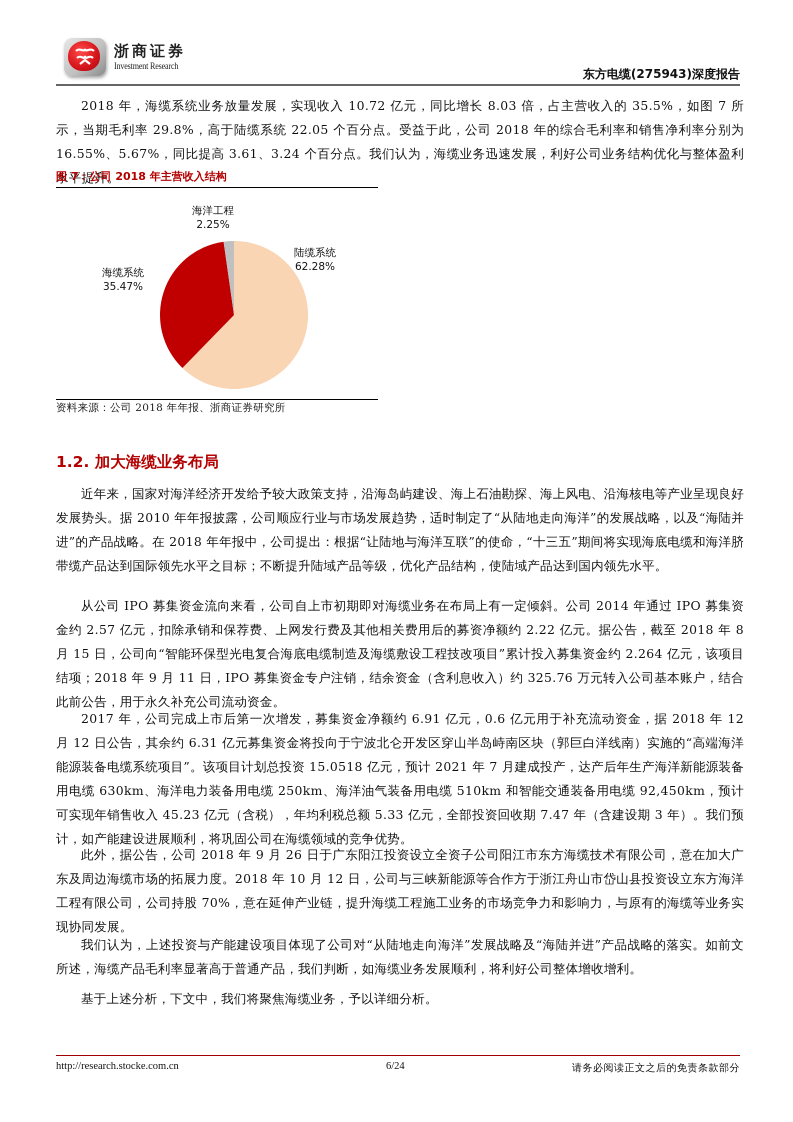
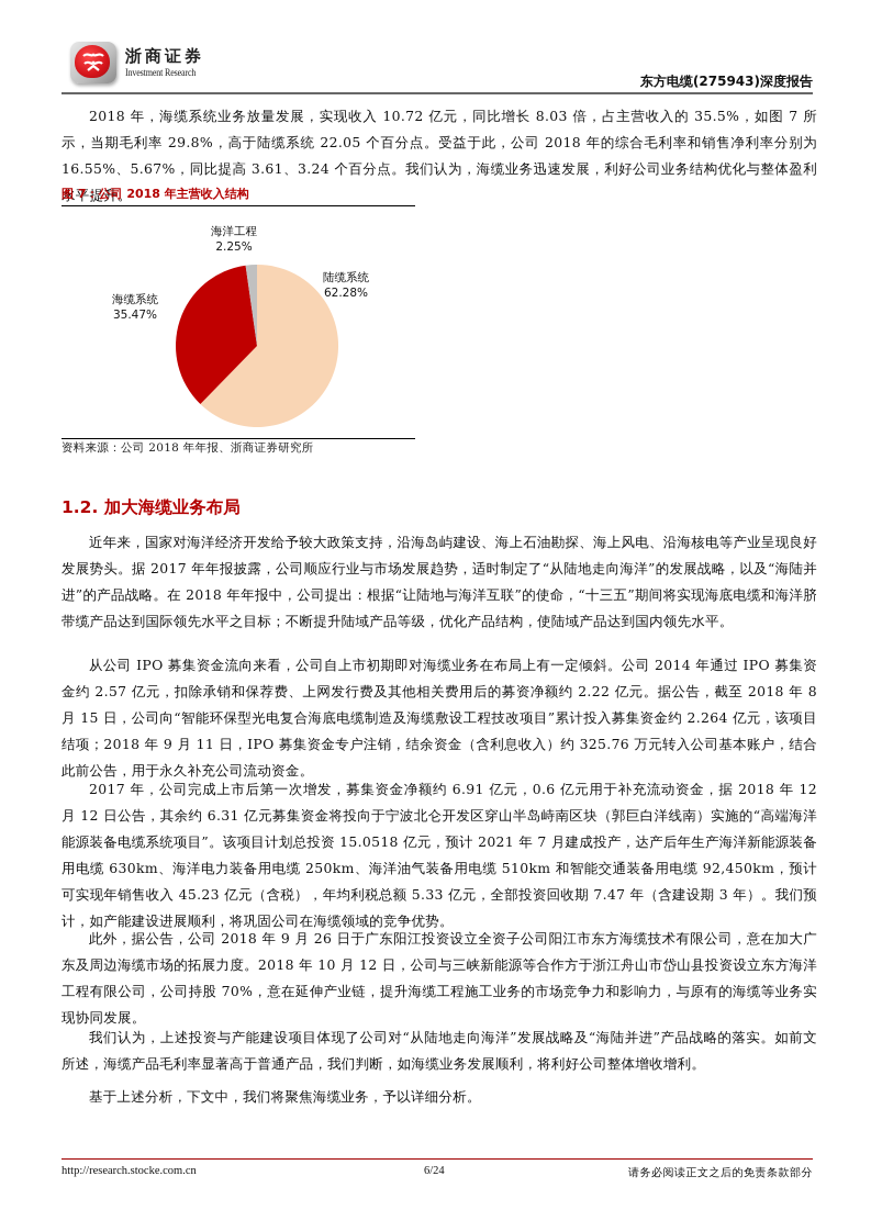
  浙商证券
  Investment Research
  东方电缆(275943)深度报告
  2018 年，海缆系统业务放量发展，实现收入 10.72 亿元，同比增长 8.03 倍，占主营收入的 35.5%，如图 7 所示，当期毛利率 29.8%，高于陆缆系统 22.05 个百分点。受益于此，公司 2018 年的综合毛利率和销售净利率分别为 16.55%、5.67%，同比提高 3.61、3.24 个百分点。我们认为，海缆业务迅速发展，利好公司业务结构优化与整体盈利水平提升。
  图 7：公司 2018 年主营收入结构
  海洋工程
  2.25%
  陆缆系统
  62.28%
  海缆系统
  35.47%
  资料来源：公司 2018 年年报、浙商证券研究所
  1.2. 加大海缆业务布局
- 近年来，国家对海洋经济开发给予较大政策支持，沿海岛屿建设、海上石油勘探、海上风电、沿海核电等产业呈现良好发展势头。据 2010 年年报披露，公司顺应行业与市场发展趋势，适时制定了“从陆地走向海洋”的发展战略，以及“海陆并进”的产品战略。在 2018 年年报中，公司提出：根据“让陆地与海洋互联”的使命，“十三五”期间将实现海底电缆和海洋脐带缆产品达到国际领先水平之目标；不断提升陆域产品等级，优化产品结构，使陆域产品达到国内领先水平。
+ 近年来，国家对海洋经济开发给予较大政策支持，沿海岛屿建设、海上石油勘探、海上风电、沿海核电等产业呈现良好发展势头。据 2017 年年报披露，公司顺应行业与市场发展趋势，适时制定了“从陆地走向海洋”的发展战略，以及“海陆并进”的产品战略。在 2018 年年报中，公司提出：根据“让陆地与海洋互联”的使命，“十三五”期间将实现海底电缆和海洋脐带缆产品达到国际领先水平之目标；不断提升陆域产品等级，优化产品结构，使陆域产品达到国内领先水平。
  从公司 IPO 募集资金流向来看，公司自上市初期即对海缆业务在布局上有一定倾斜。公司 2014 年通过 IPO 募集资金约 2.57 亿元，扣除承销和保荐费、上网发行费及其他相关费用后的募资净额约 2.22 亿元。据公告，截至 2018 年 8 月 15 日，公司向“智能环保型光电复合海底电缆制造及海缆敷设工程技改项目”累计投入募集资金约 2.264 亿元，该项目结项；2018 年 9 月 11 日，IPO 募集资金专户注销，结余资金（含利息收入）约 325.76 万元转入公司基本账户，结合此前公告，用于永久补充公司流动资金。
  2017 年，公司完成上市后第一次增发，募集资金净额约 6.91 亿元，0.6 亿元用于补充流动资金，据 2018 年 12 月 12 日公告，其余约 6.31 亿元募集资金将投向于宁波北仑开发区穿山半岛峙南区块（郭巨白洋线南）实施的“高端海洋能源装备电缆系统项目”。该项目计划总投资 15.0518 亿元，预计 2021 年 7 月建成投产，达产后年生产海洋新能源装备用电缆 630km、海洋电力装备用电缆 250km、海洋油气装备用电缆 510km 和智能交通装备用电缆 92,450km，预计可实现年销售收入 45.23 亿元（含税），年均利税总额 5.33 亿元，全部投资回收期 7.47 年（含建设期 3 年）。我们预计，如产能建设进展顺利，将巩固公司在海缆领域的竞争优势。
  此外，据公告，公司 2018 年 9 月 26 日于广东阳江投资设立全资子公司阳江市东方海缆技术有限公司，意在加大广东及周边海缆市场的拓展力度。2018 年 10 月 12 日，公司与三峡新能源等合作方于浙江舟山市岱山县投资设立东方海洋工程有限公司，公司持股 70%，意在延伸产业链，提升海缆工程施工业务的市场竞争力和影响力，与原有的海缆等业务实现协同发展。
  我们认为，上述投资与产能建设项目体现了公司对“从陆地走向海洋”发展战略及“海陆并进”产品战略的落实。如前文所述，海缆产品毛利率显著高于普通产品，我们判断，如海缆业务发展顺利，将利好公司整体增收增利。
  基于上述分析，下文中，我们将聚焦海缆业务，予以详细分析。
  http://research.stocke.com.cn
  6/24
  请务必阅读正文之后的免责条款部分
